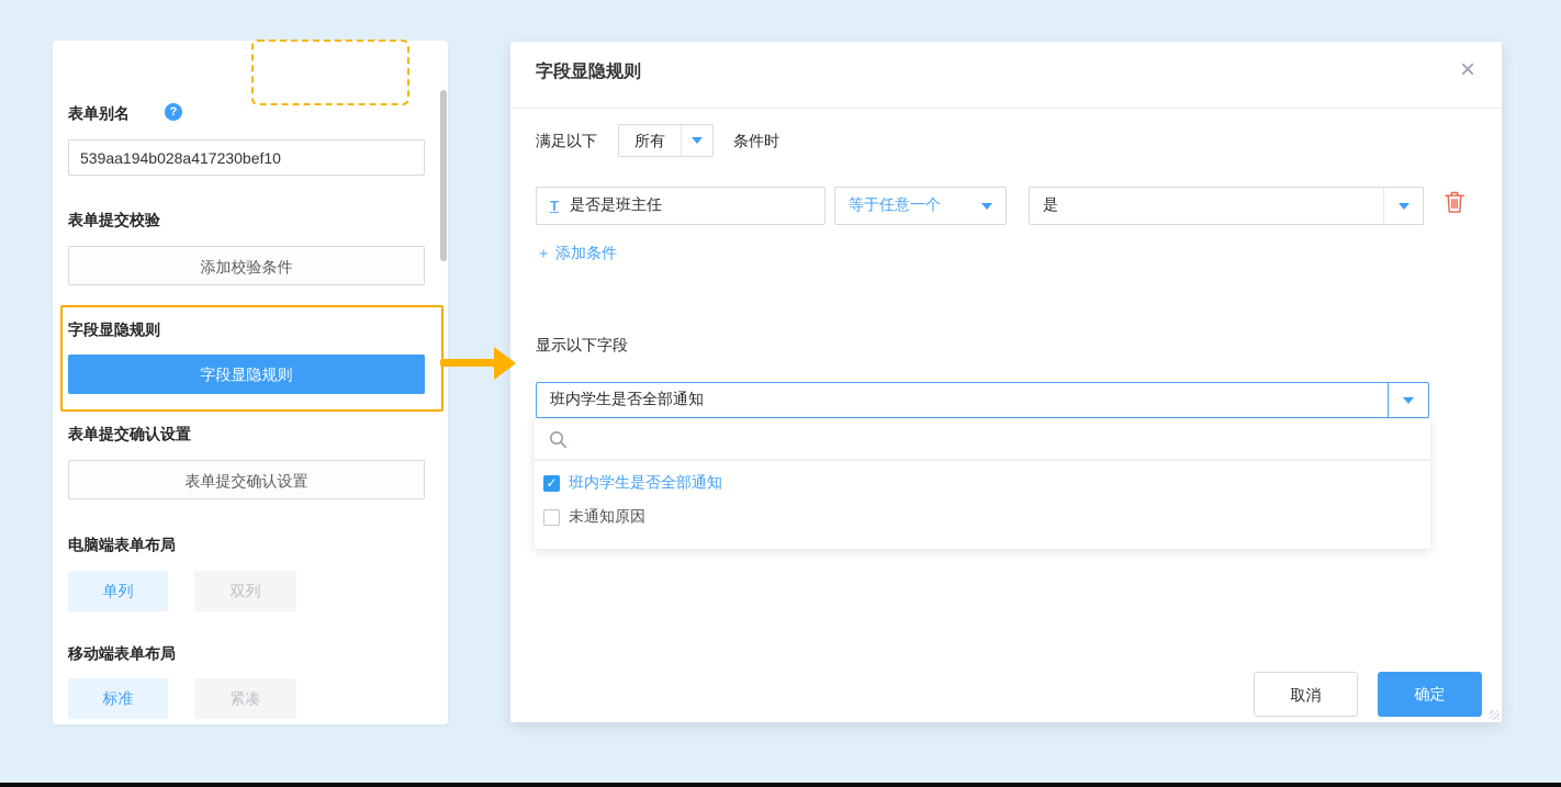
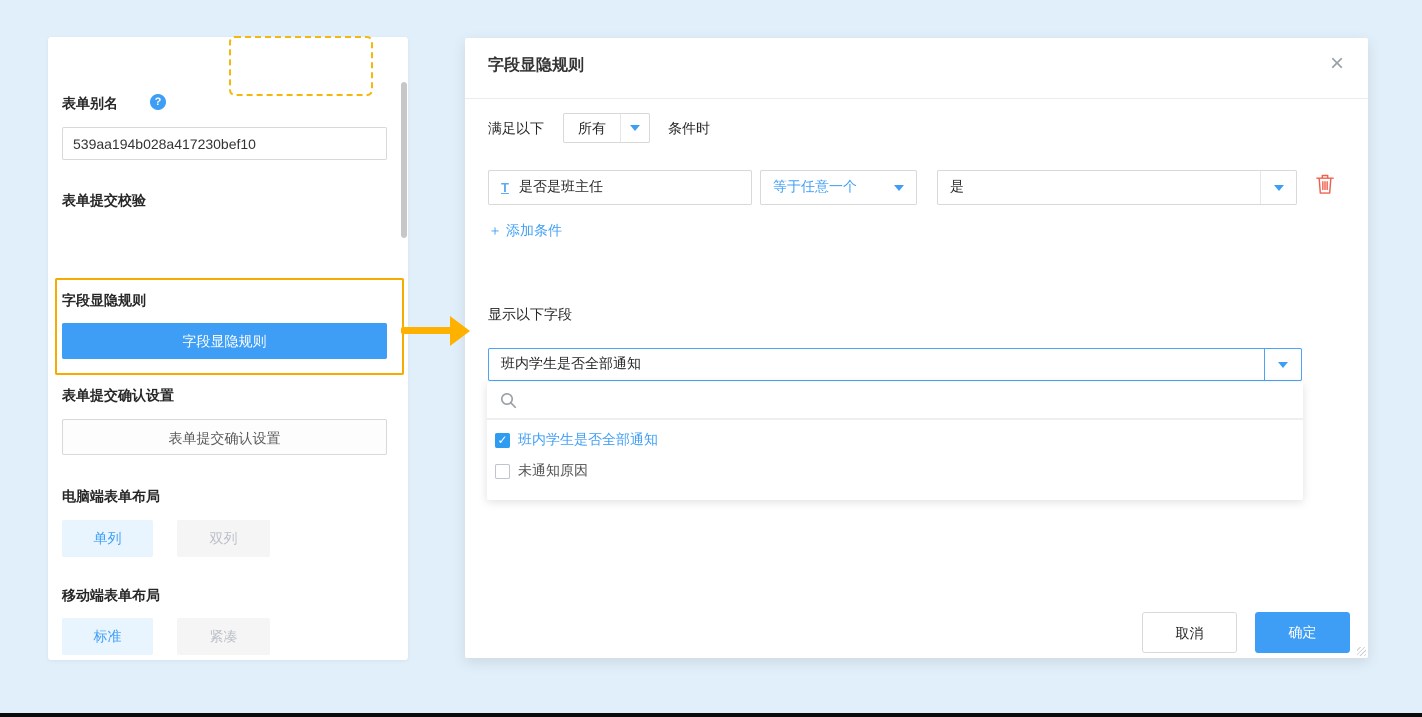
  表单别名
  ?
  539aa194b028a417230bef10
  表单提交校验
- 添加校验条件
  字段显隐规则
  字段显隐规则
  表单提交确认设置
  表单提交确认设置
  电脑端表单布局
  单列
  双列
  移动端表单布局
  标准
  紧凑
  字段显隐规则
  ×
  满足以下
  所有
  条件时
  T
  是否是班主任
  等于任意一个
  是
  ＋ 添加条件
  显示以下字段
  班内学生是否全部通知
  ✓
  班内学生是否全部通知
  未通知原因
  取消
  确定
